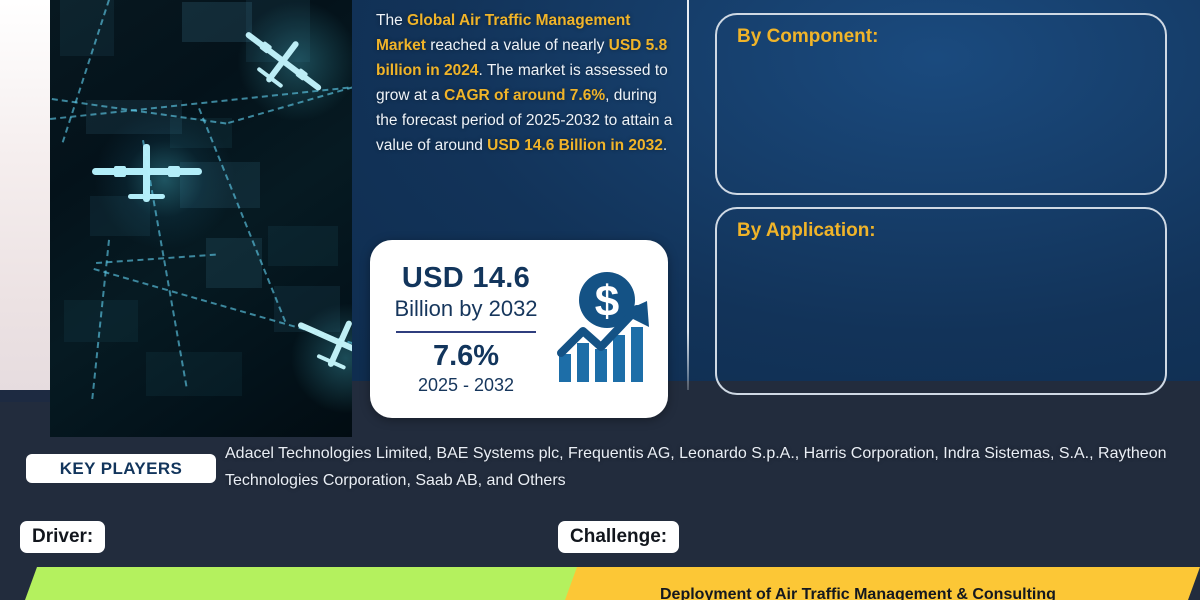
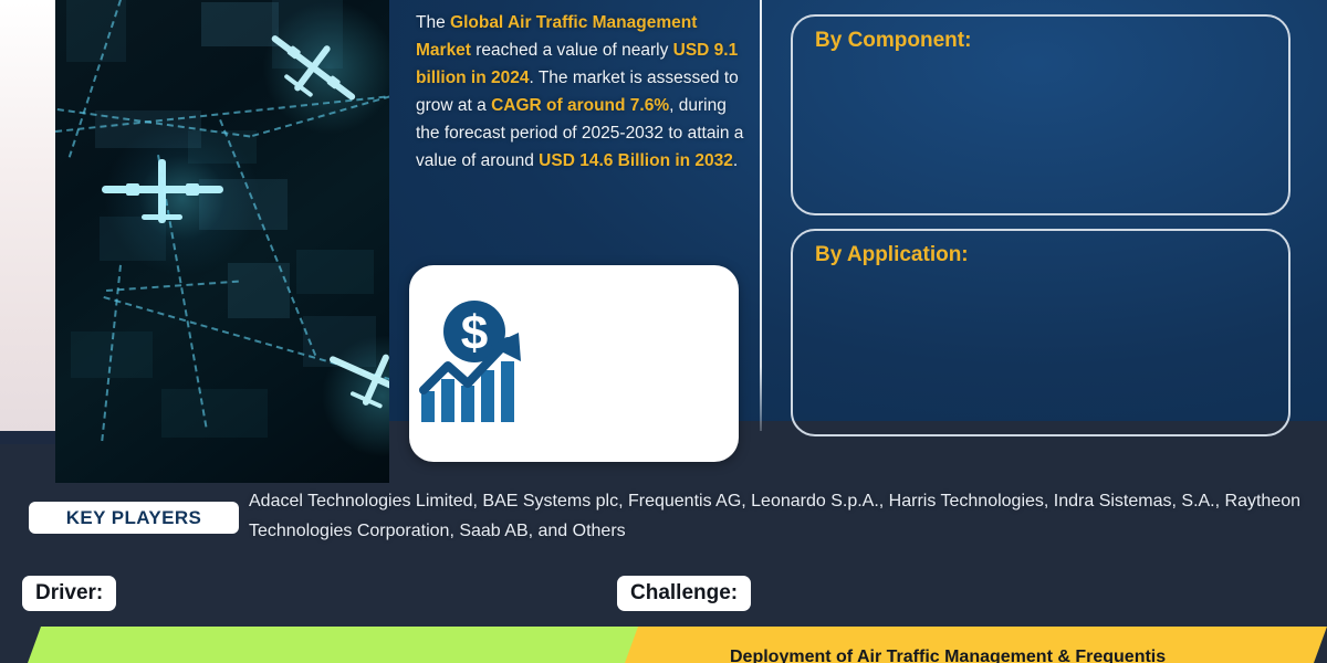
- The Global Air Traffic Management Market reached a value of nearly USD 5.8 billion in 2024. The market is assessed to grow at a CAGR of around 7.6%, during the forecast period of 2025-2032 to attain a value of around USD 14.6 Billion in 2032.
+ The Global Air Traffic Management Market reached a value of nearly USD 9.1 billion in 2024. The market is assessed to grow at a CAGR of around 7.6%, during the forecast period of 2025-2032 to attain a value of around USD 14.6 Billion in 2032.
- USD 14.6
- Billion by 2032
- 7.6%
- 2025 - 2032
  $
  By Component:
  By Application:
  KEY PLAYERS
- Adacel Technologies Limited, BAE Systems plc, Frequentis AG, Leonardo S.p.A., Harris Corporation, Indra Sistemas, S.A., Raytheon Technologies Corporation, Saab AB, and Others
+ Adacel Technologies Limited, BAE Systems plc, Frequentis AG, Leonardo S.p.A., Harris Technologies, Indra Sistemas, S.A., Raytheon Technologies Corporation, Saab AB, and Others
  Driver:
  Challenge:
- Deployment of Air Traffic Management & Consulting
+ Deployment of Air Traffic Management & Frequentis
